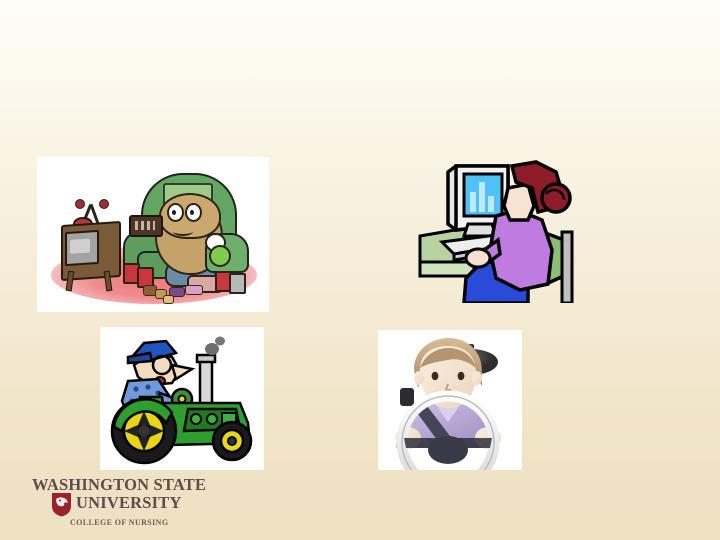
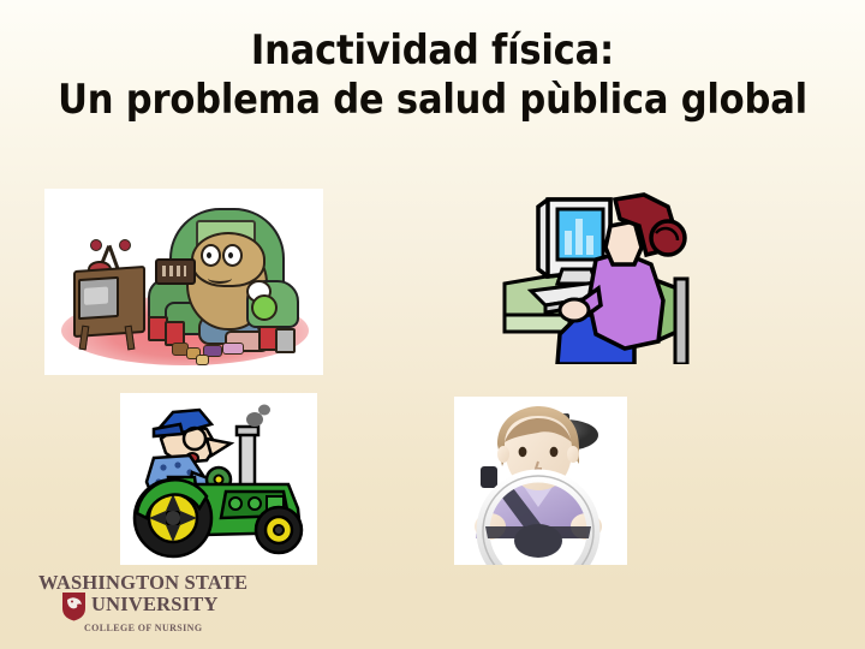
+ Inactividad física:
+ Un problema de salud pùblica global
  WASHINGTON STATE
  UNIVERSITY
  COLLEGE OF NURSING
